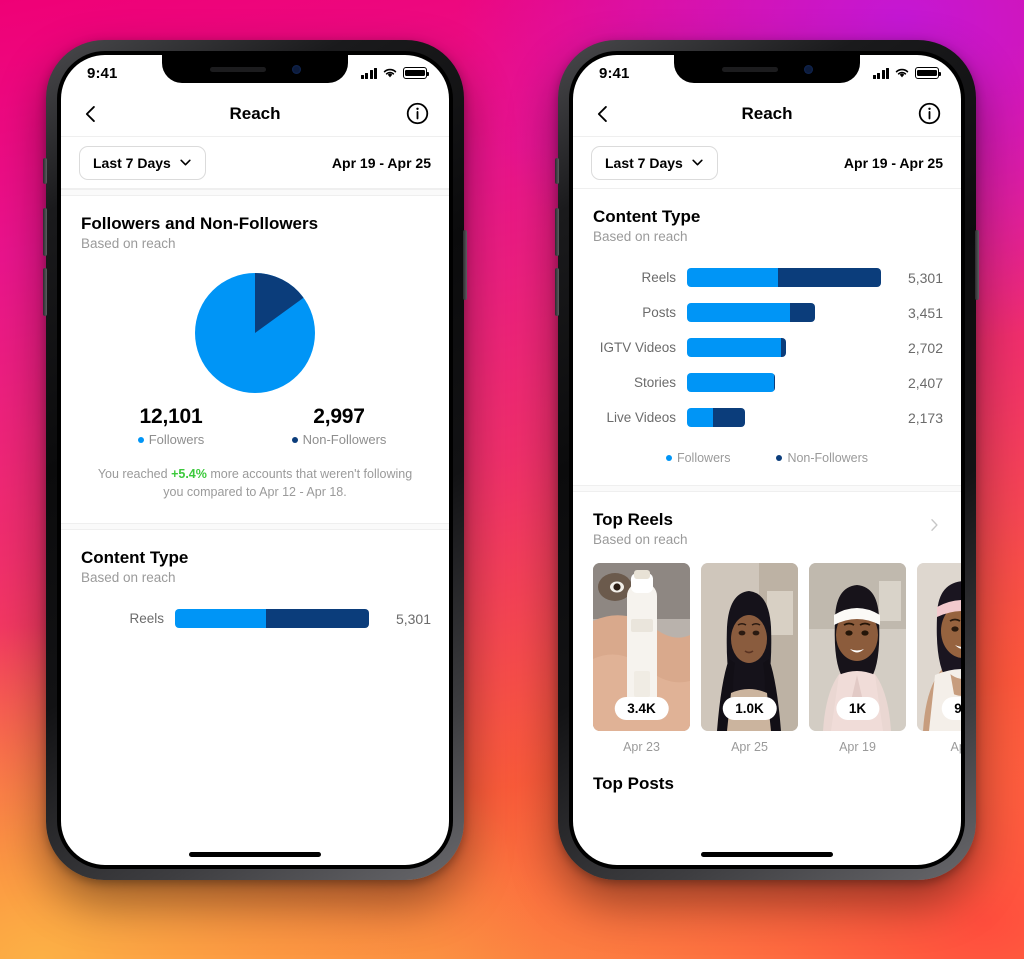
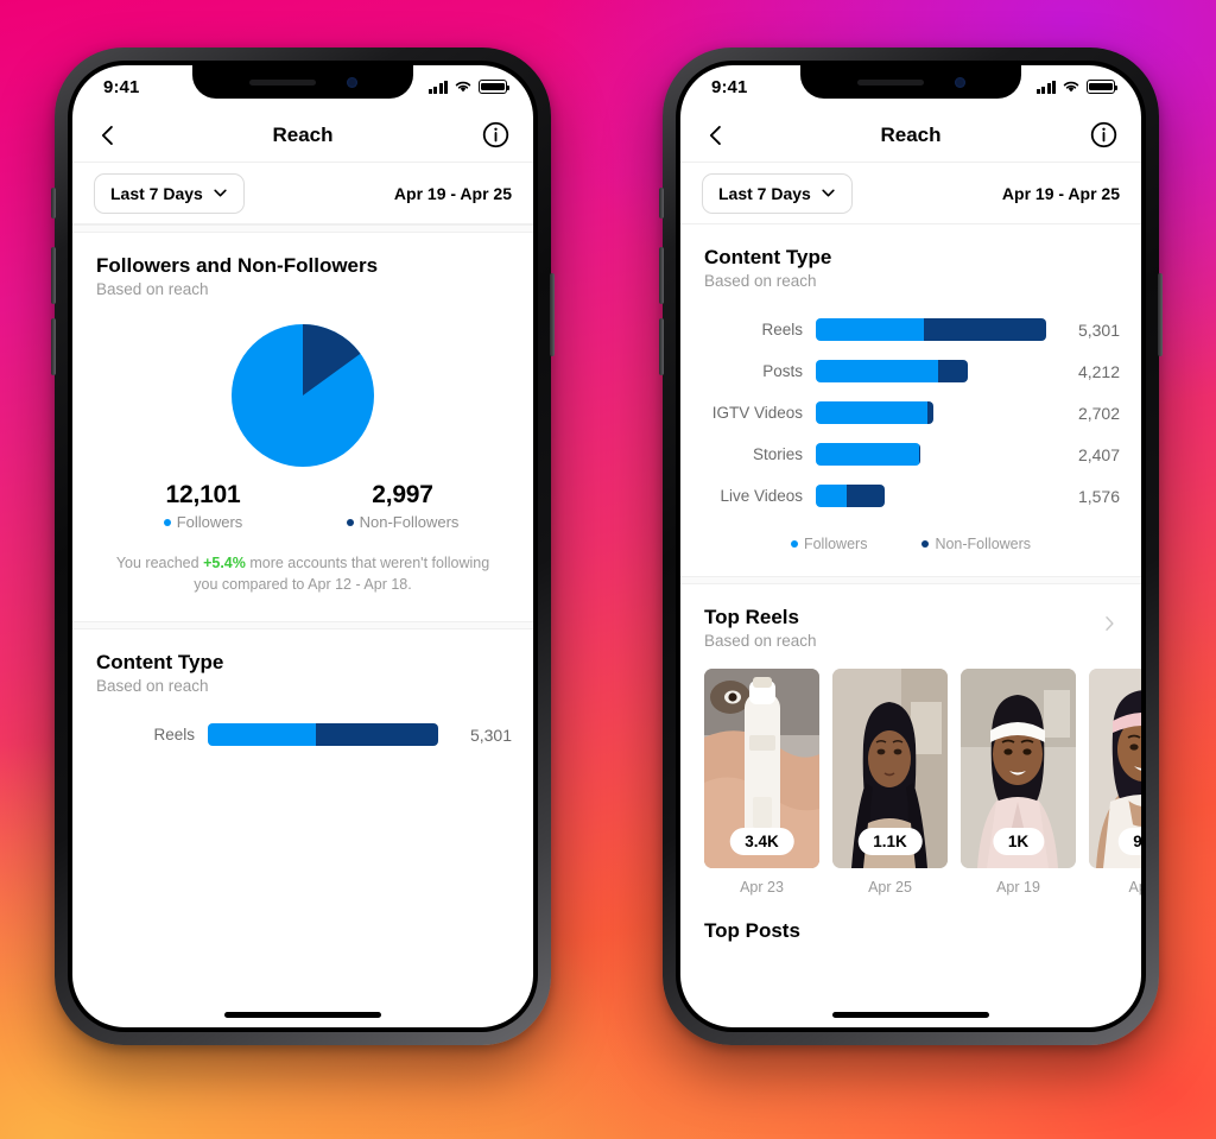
  9:41
  Reach
  Last 7 Days
  Apr 19 - Apr 25
  Followers and Non-Followers
  Based on reach
  12,101
  Followers
  2,997
  Non-Followers
  You reached +5.4% more accounts that weren't following you compared to Apr 12 - Apr 18.
  Content Type
  Based on reach
  Reels
  5,301
  9:41
  Reach
  Last 7 Days
  Apr 19 - Apr 25
  Content Type
  Based on reach
  Reels
  5,301
  Posts
- 3,451
+ 4,212
  IGTV Videos
  2,702
  Stories
  2,407
  Live Videos
- 2,173
+ 1,576
  Followers
  Non-Followers
  Top Reels
  Based on reach
  3.4K
  Apr 23
- 1.0K
+ 1.1K
  Apr 25
  1K
  Apr 19
  Top Posts
